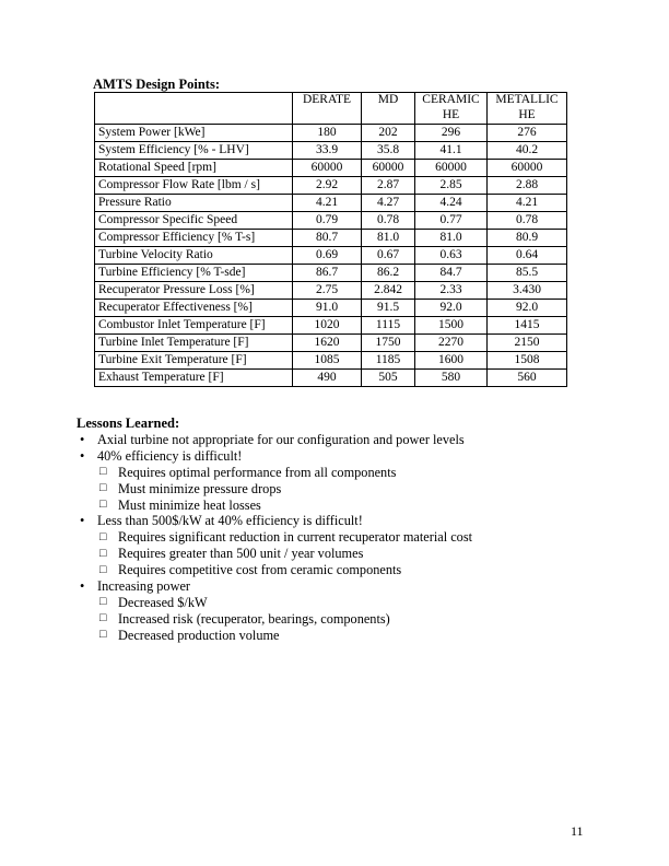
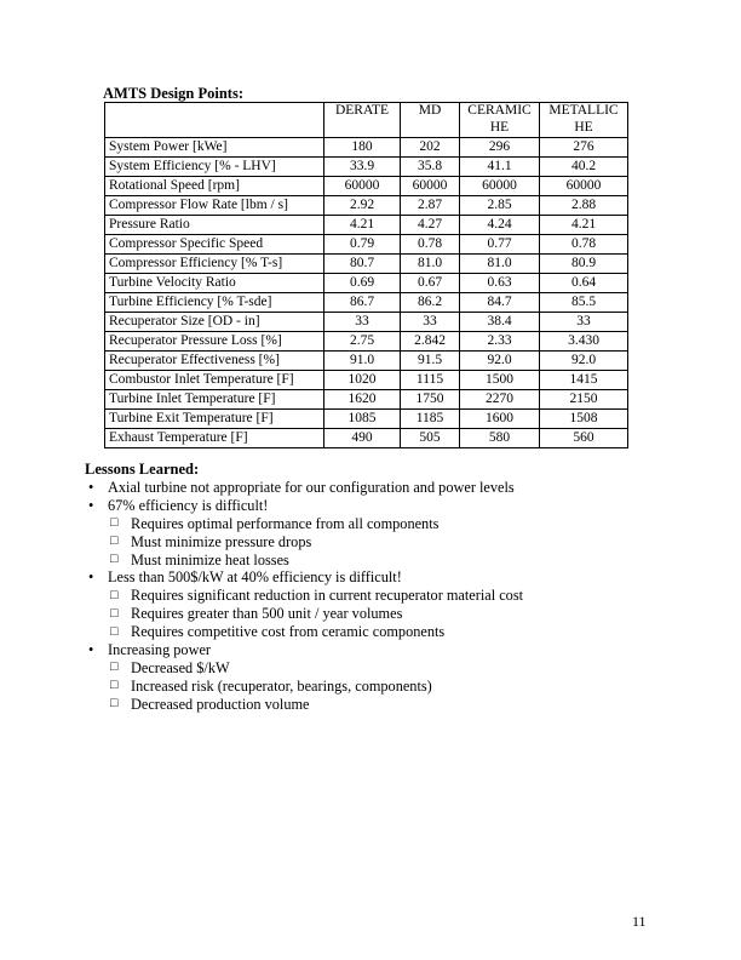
  AMTS Design Points:
  	DERATE	MD	CERAMIC HE	METALLIC HE
  System Power [kWe]	180	202	296	276
  System Efficiency [% - LHV]	33.9	35.8	41.1	40.2
  Rotational Speed [rpm]	60000	60000	60000	60000
  Compressor Flow Rate [lbm / s]	2.92	2.87	2.85	2.88
  Pressure Ratio	4.21	4.27	4.24	4.21
  Compressor Specific Speed	0.79	0.78	0.77	0.78
  Compressor Efficiency [% T-s]	80.7	81.0	81.0	80.9
  Turbine Velocity Ratio	0.69	0.67	0.63	0.64
  Turbine Efficiency [% T-sde]	86.7	86.2	84.7	85.5
+ Recuperator Size [OD - in]	33	33	38.4	33
  Recuperator Pressure Loss [%]	2.75	2.842	2.33	3.430
  Recuperator Effectiveness [%]	91.0	91.5	92.0	92.0
  Combustor Inlet Temperature [F]	1020	1115	1500	1415
  Turbine Inlet Temperature [F]	1620	1750	2270	2150
  Turbine Exit Temperature [F]	1085	1185	1600	1508
  Exhaust Temperature [F]	490	505	580	560
  Lessons Learned:
  •
  Axial turbine not appropriate for our configuration and power levels
  •
- 40% efficiency is difficult!
+ 67% efficiency is difficult!
  □
  Requires optimal performance from all components
  □
  Must minimize pressure drops
  □
  Must minimize heat losses
  •
  Less than 500$/kW at 40% efficiency is difficult!
  □
  Requires significant reduction in current recuperator material cost
  □
  Requires greater than 500 unit / year volumes
  □
  Requires competitive cost from ceramic components
  •
  Increasing power
  □
  Decreased $/kW
  □
  Increased risk (recuperator, bearings, components)
  □
  Decreased production volume
  11
